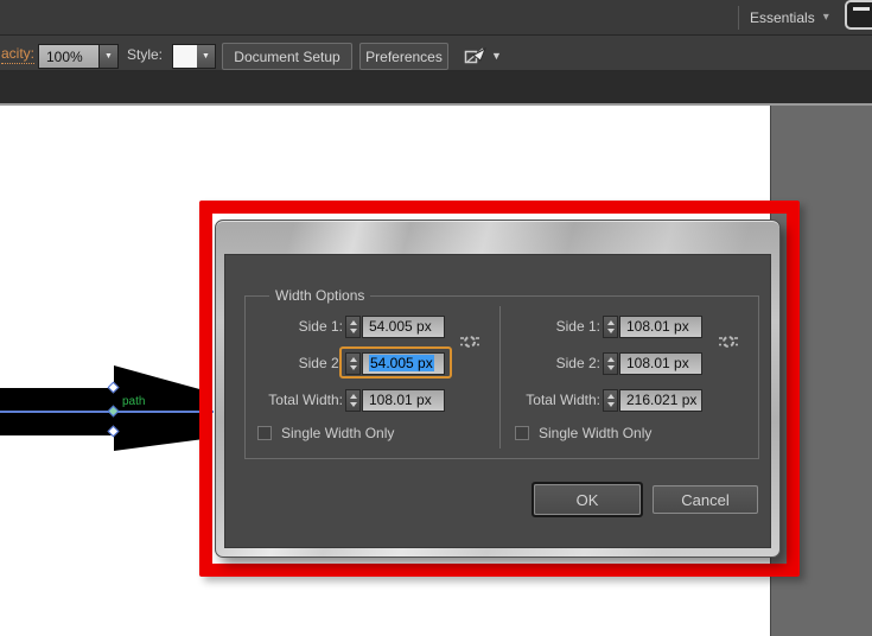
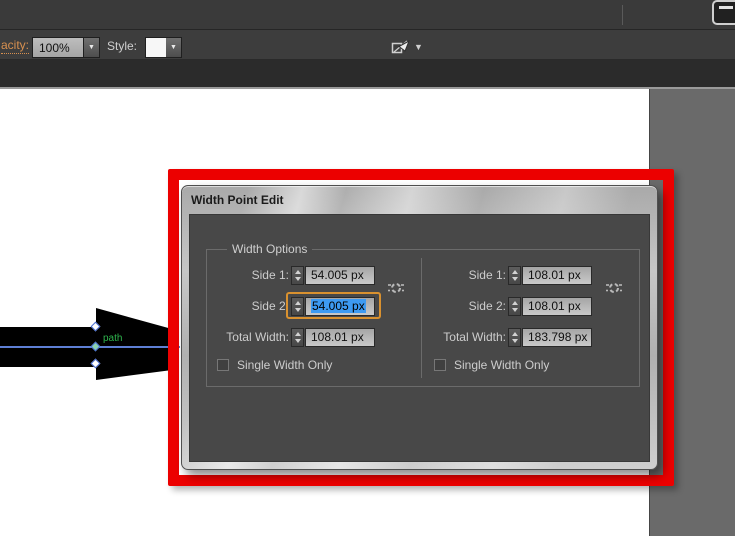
- Essentials
- ▾
  acity:
  100%
  Style:
- Document Setup
- Preferences
  ▼
  path
+ Width Point Edit
  Width Options
  Side 1:
  54.005 px
  Side 2:
  54.005 px
  Total Width:
  108.01 px
  Single Width Only
  Side 1:
  108.01 px
  Side 2:
  108.01 px
  Total Width:
- 216.021 px
+ 183.798 px
  Single Width Only
- OK
- Cancel
